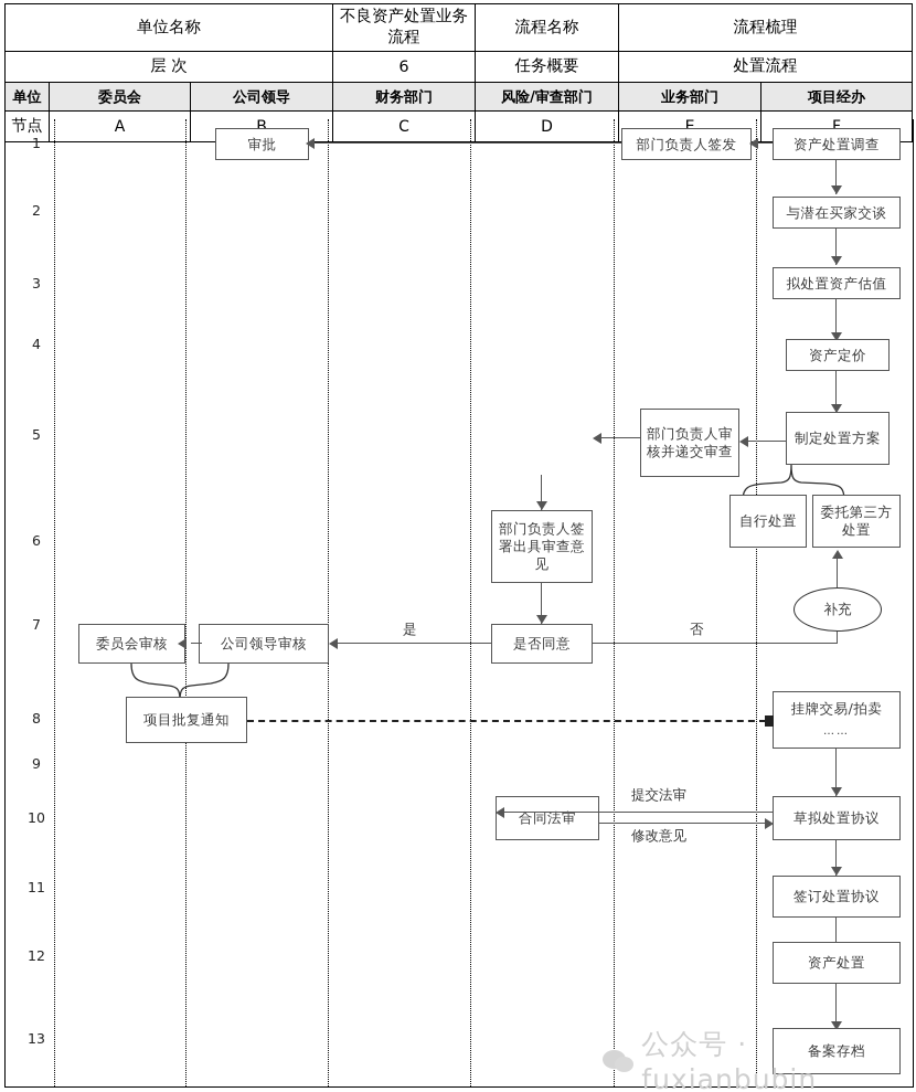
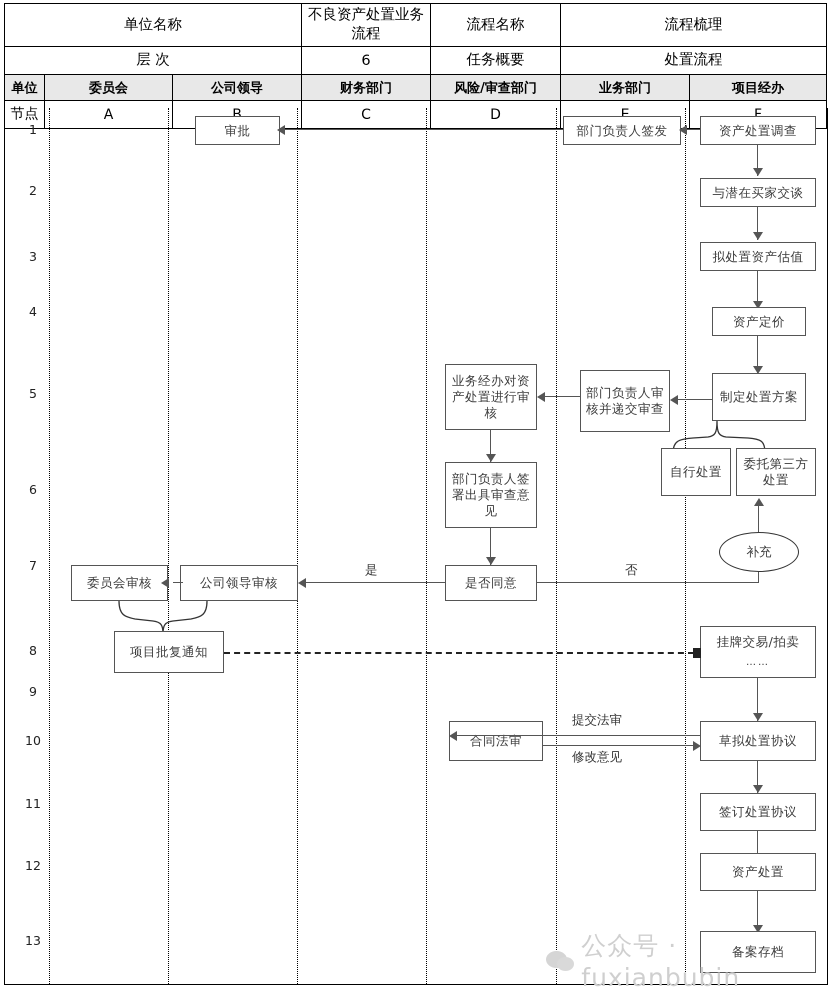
  单位名称	不良资产处置业务流程	流程名称	流程梳理
  层 次	6	任务概要	处置流程
  单位	委员会	公司领导	财务部门	风险/审查部门	业务部门	项目经办
  节点	A	B	C	D	E	F
  1
  2
  3
  4
  5
  6
  7
  8
  9
  10
  11
  12
  13
  审批
  部门负责人签发
  资产处置调查
  与潜在买家交谈
  拟处置资产估值
  资产定价
  制定处置方案
  部门负责人审核并递交审查
+ 业务经办对资产处置进行审核
  自行处置
  委托第三方处置
  部门负责人签署出具审查意见
  是否同意
  补充
  否
  公司领导审核
  委员会审核
  是
  项目批复通知
  挂牌交易/拍卖
  ……
  草拟处置协议
  合同法审
  提交法审
  修改意见
  签订处置协议
  资产处置
  备案存档
  公众号 · fuxianbubin
